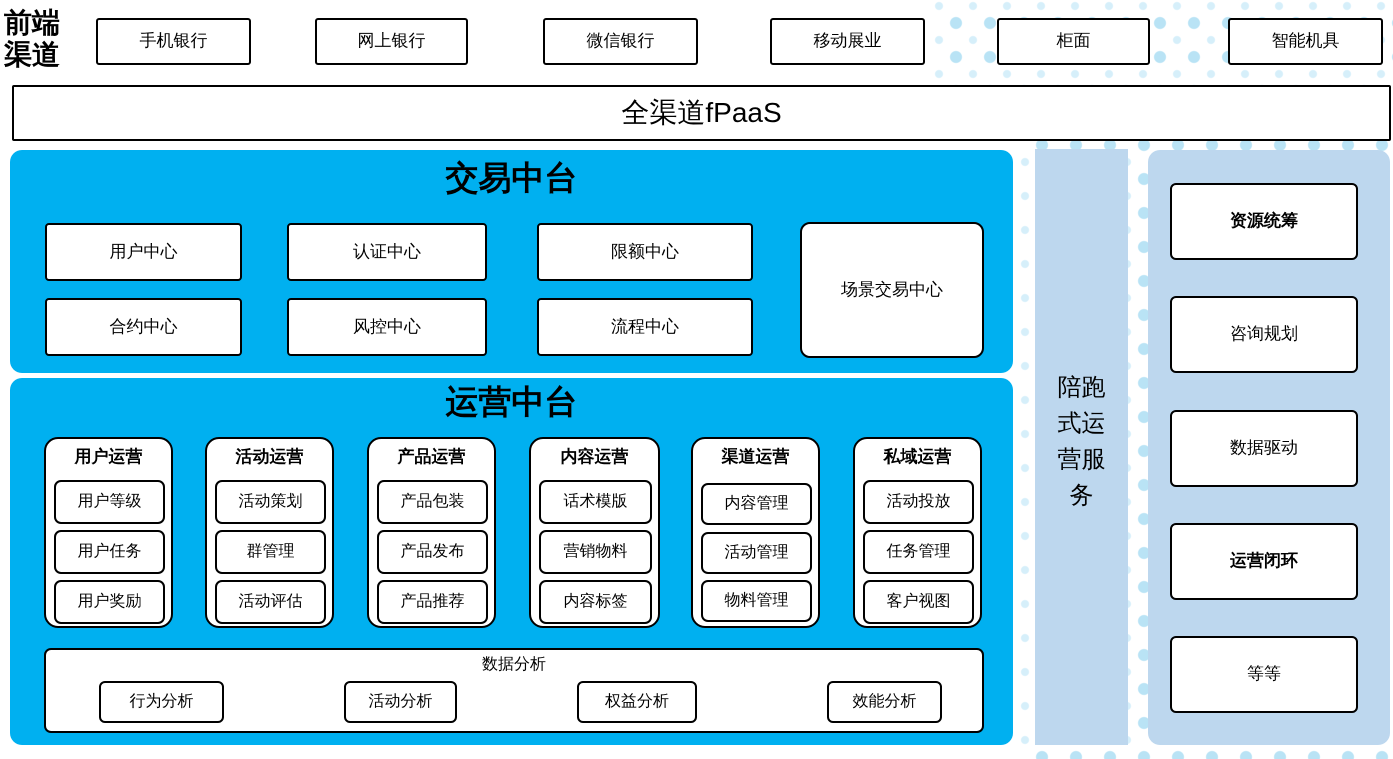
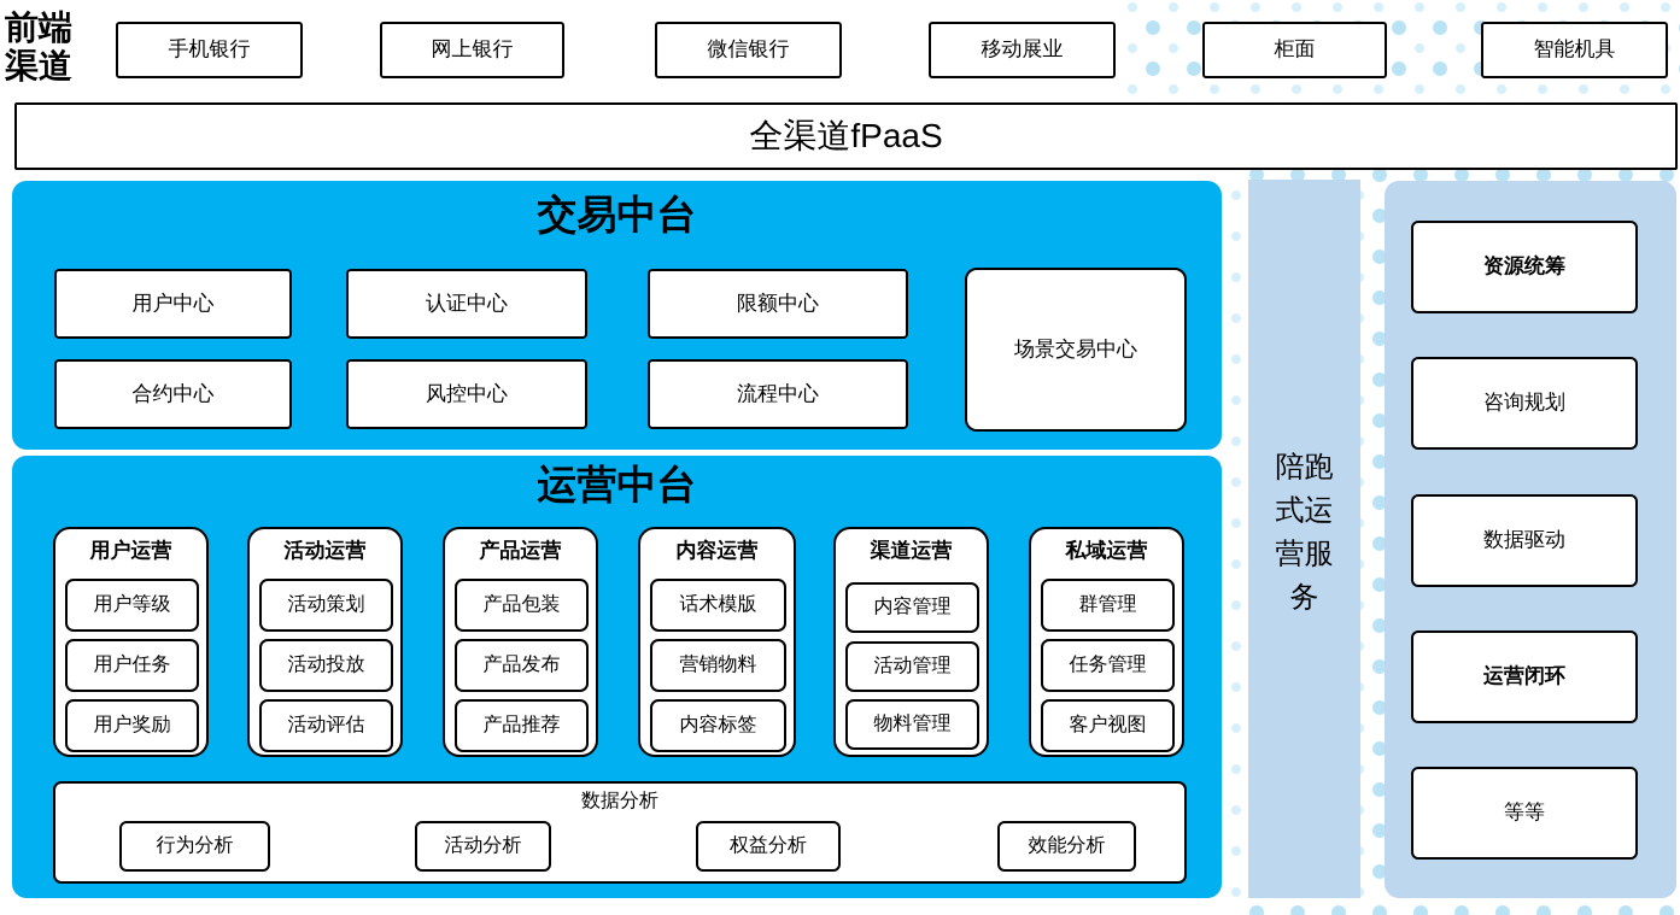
  前端渠道
  手机银行
  网上银行
  微信银行
  移动展业
  柜面
  智能机具
  全渠道fPaaS
  交易中台
  用户中心
  认证中心
  限额中心
  合约中心
  风控中心
  流程中心
  场景交易中心
  运营中台
  用户运营
  用户等级
  用户任务
  用户奖励
  活动运营
  活动策划
- 群管理
+ 活动投放
  活动评估
  产品运营
  产品包装
  产品发布
  产品推荐
  内容运营
  话术模版
  营销物料
  内容标签
  渠道运营
  内容管理
  活动管理
  物料管理
  私域运营
- 活动投放
+ 群管理
  任务管理
  客户视图
  数据分析
  行为分析
  活动分析
  权益分析
  效能分析
  陪跑式运营服务
  资源统筹
  咨询规划
  数据驱动
  运营闭环
  等等
